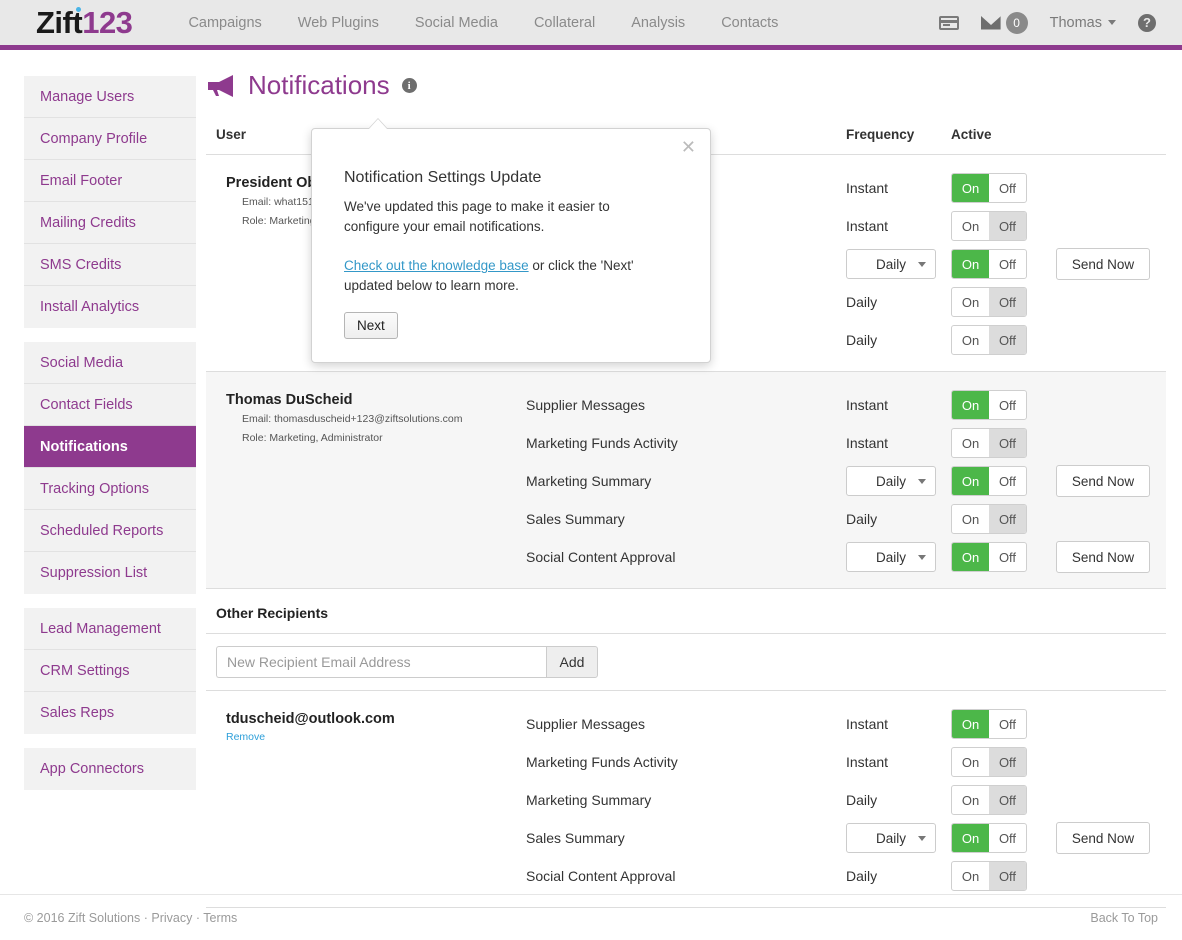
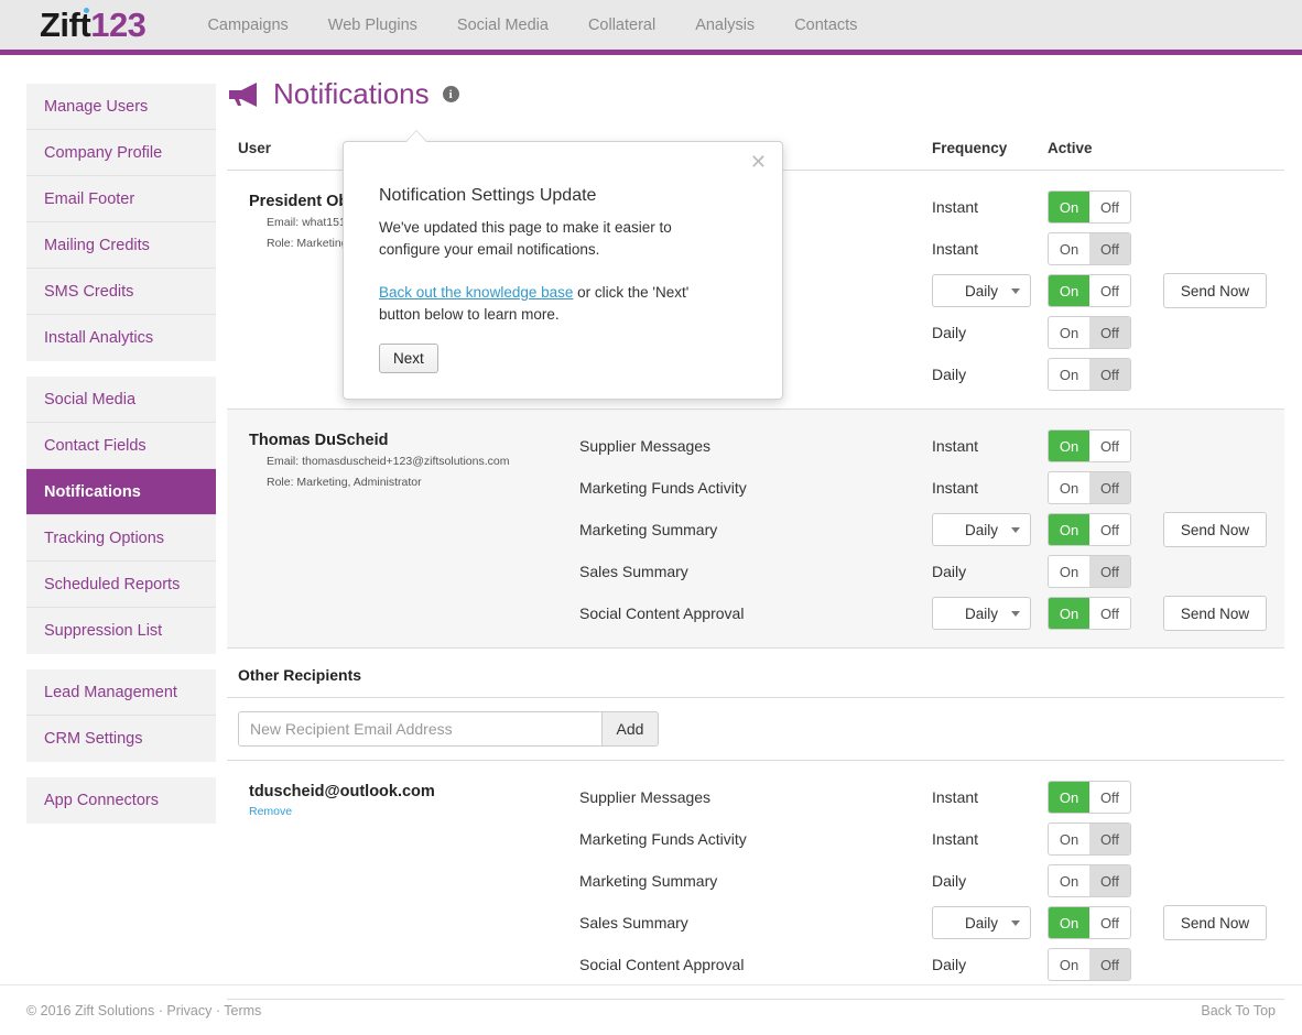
  Zift
  123
  Campaigns
  Web Plugins
  Social Media
  Collateral
  Analysis
  Contacts
- 0
- Thomas
- ?
  Manage Users
  Company Profile
  Email Footer
  Mailing Credits
  SMS Credits
  Install Analytics
  Social Media
  Contact Fields
  Notifications
  Tracking Options
  Scheduled Reports
  Suppression List
  Lead Management
  CRM Settings
- Sales Reps
  App Connectors
  Notifications
  i
  User
  Frequency
  Active
  President O
  Email: what15
  Role: Marketin
  Instant
  On
  Off
  Instant
  On
  Off
  Daily
  On
  Off
  Send Now
  Daily
  On
  Off
  Daily
  On
  Off
  Thomas DuScheid
  Email: thomasduscheid+123@ziftsolutions.com
  Role: Marketing, Administrator
  Supplier Messages
  Instant
  On
  Off
  Marketing Funds Activity
  Instant
  On
  Off
  Marketing Summary
  Daily
  On
  Off
  Send Now
  Sales Summary
  Daily
  On
  Off
  Social Content Approval
  Daily
  On
  Off
  Send Now
  Other Recipients
  New Recipient Email Address
  Add
  tduscheid@outlook.com
  Remove
  Supplier Messages
  Instant
  On
  Off
  Marketing Funds Activity
  Instant
  On
  Off
  Marketing Summary
  Daily
  On
  Off
  Sales Summary
  Daily
  On
  Off
  Send Now
  Social Content Approval
  Daily
  On
  Off
  ✕
  Notification Settings Update
  We've updated this page to make it easier to
  configure your email notifications.
- Check out the knowledge base or click the 'Next'
+ Back out the knowledge base or click the 'Next'
- updated below to learn more.
+ button below to learn more.
  Next
  © 2016 Zift Solutions · Privacy · Terms
  Back To Top
